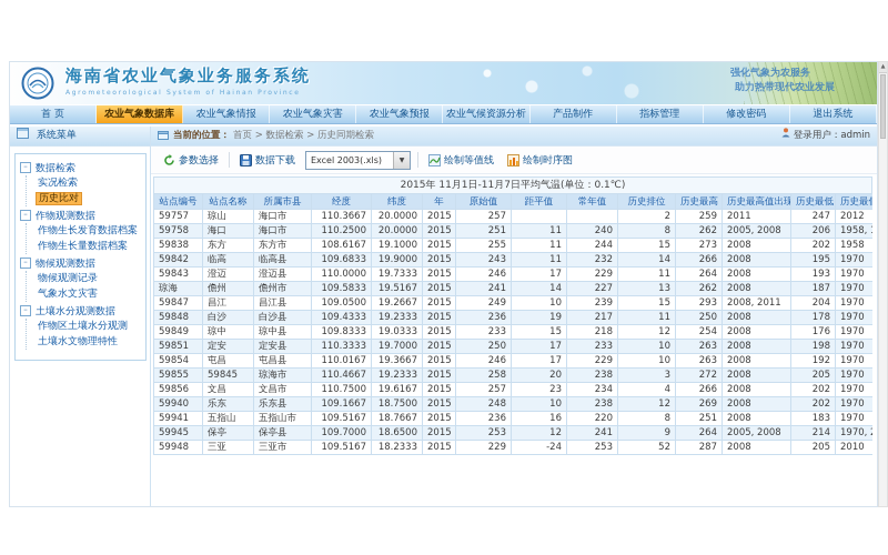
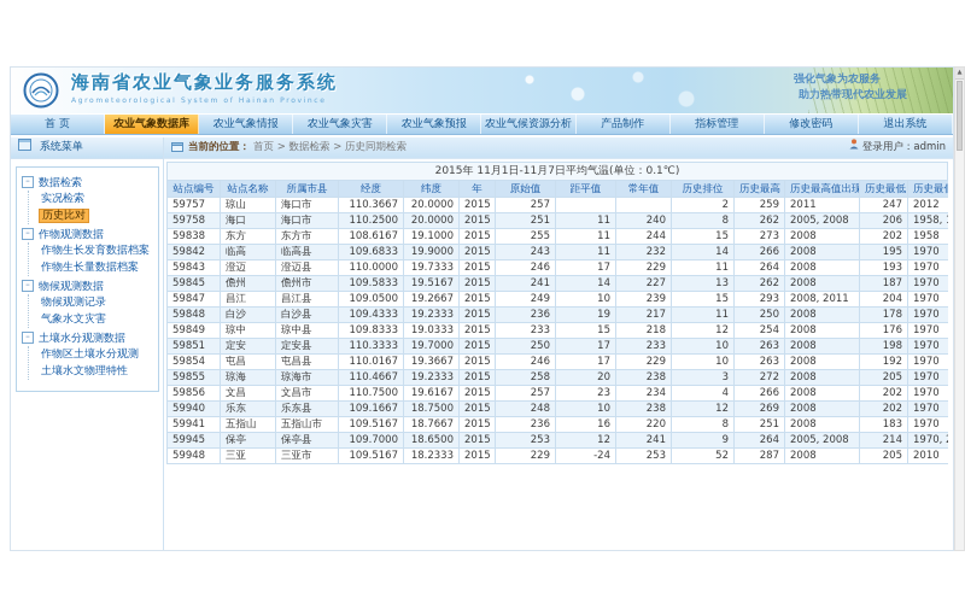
  海南省农业气象业务服务系统
  强化气象为农服务
  助力热带现代农业发展
  首 页
  农业气象数据库
  农业气象情报
  农业气象灾害
  农业气象预报
  农业气候资源分析
  产品制作
  指标管理
  修改密码
  退出系统
  系统菜单
  –
  数据检索
  实况检索
  历史比对
  –
  作物观测数据
  作物生长发育数据档案
  作物生长量数据档案
  –
  物候观测数据
  物候观测记录
  气象水文灾害
  –
  土壤水分观测数据
  作物区土壤水分观测
  土壤水文物理特性
  当前的位置：
  首页 > 数据检索 > 历史同期检索
  登录用户：admin
- 参数选择
- 数据下载
- Excel 2003(.xls)
- 绘制等值线
- 绘制时序图
  2015年 11月1日-11月7日平均气温(单位：0.1℃)
  站点编号	站点名称	所属市县	经度	纬度	年	原始值	距平值	常年值	历史排位	历史最高	历史最高值出现	历史最低	历史最
  59757	琼山	海口市	110.3667	20.0000	2015	257			2	259	2011	247	2012
  59758	海口	海口市	110.2500	20.0000	2015	251	11	240	8	262	2005, 2008	206	1958,
  59838	东方	东方市	108.6167	19.1000	2015	255	11	244	15	273	2008	202	1958
  59842	临高	临高县	109.6833	19.9000	2015	243	11	232	14	266	2008	195	1970
  59843	澄迈	澄迈县	110.0000	19.7333	2015	246	17	229	11	264	2008	193	1970
- 琼海	儋州	儋州市	109.5833	19.5167	2015	241	14	227	13	262	2008	187	1970
+ 59845	儋州	儋州市	109.5833	19.5167	2015	241	14	227	13	262	2008	187	1970
  59847	昌江	昌江县	109.0500	19.2667	2015	249	10	239	15	293	2008, 2011	204	1970
  59848	白沙	白沙县	109.4333	19.2333	2015	236	19	217	11	250	2008	178	1970
  59849	琼中	琼中县	109.8333	19.0333	2015	233	15	218	12	254	2008	176	1970
  59851	定安	定安县	110.3333	19.7000	2015	250	17	233	10	263	2008	198	1970
  59854	屯昌	屯昌县	110.0167	19.3667	2015	246	17	229	10	263	2008	192	1970
- 59855	59845	琼海市	110.4667	19.2333	2015	258	20	238	3	272	2008	205	1970
+ 59855	琼海	琼海市	110.4667	19.2333	2015	258	20	238	3	272	2008	205	1970
  59856	文昌	文昌市	110.7500	19.6167	2015	257	23	234	4	266	2008	202	1970
  59940	乐东	乐东县	109.1667	18.7500	2015	248	10	238	12	269	2008	202	1970
  59941	五指山	五指山市	109.5167	18.7667	2015	236	16	220	8	251	2008	183	1970
  59945	保亭	保亭县	109.7000	18.6500	2015	253	12	241	9	264	2005, 2008	214	1970,
  59948	三亚	三亚市	109.5167	18.2333	2015	229	-24	253	52	287	2008	205	2010
